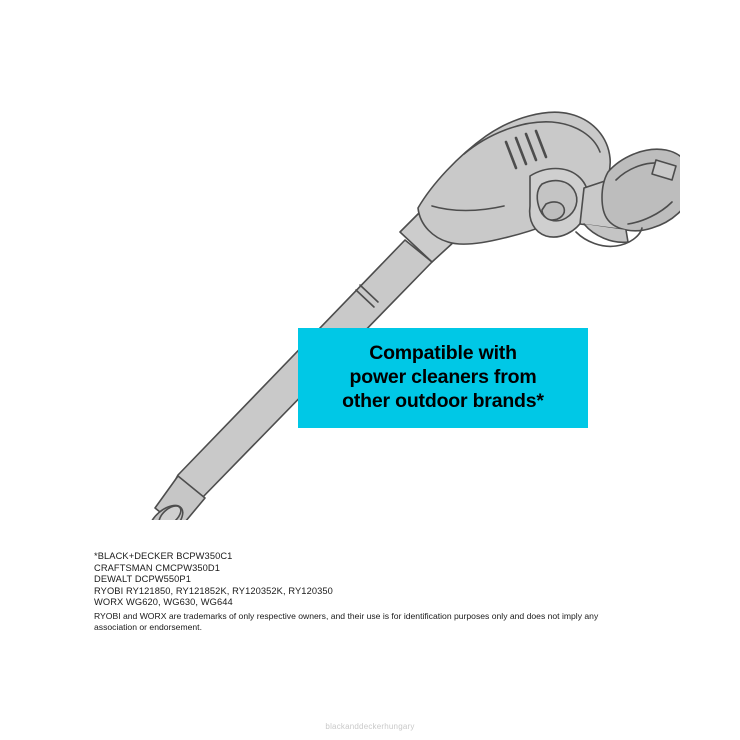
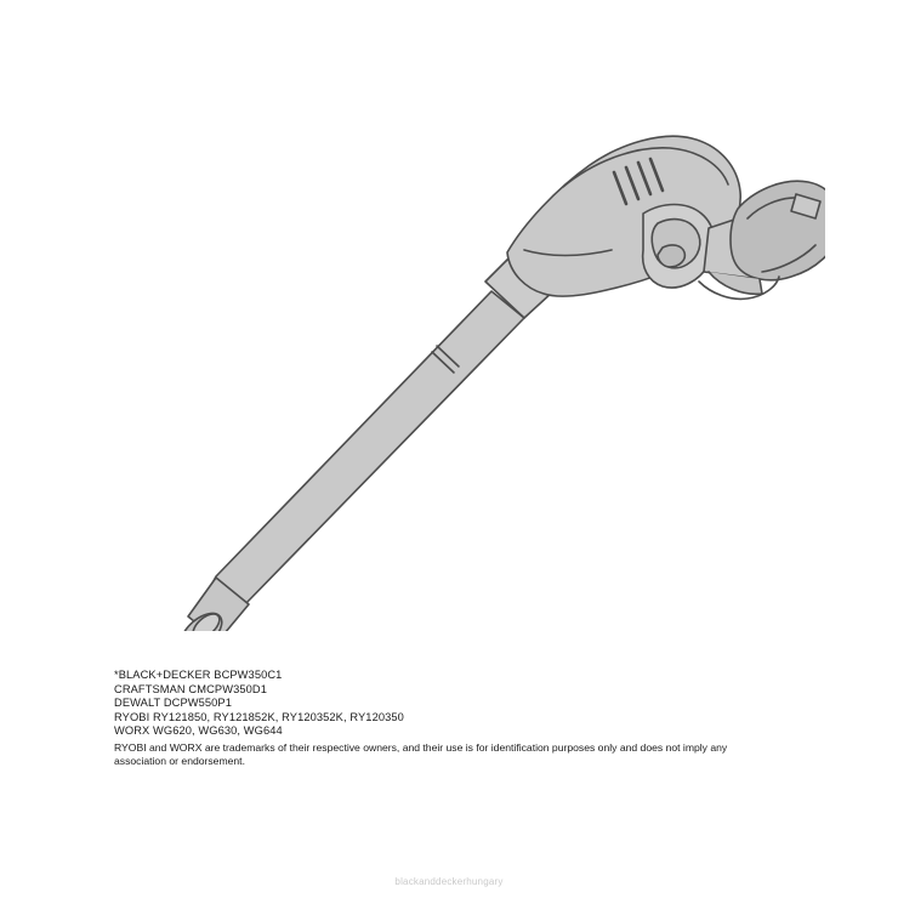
- Compatible with
- power cleaners from
- other outdoor brands*
  *BLACK+DECKER BCPW350C1
  CRAFTSMAN CMCPW350D1
  DEWALT DCPW550P1
  RYOBI RY121850, RY121852K, RY120352K, RY120350
  WORX WG620, WG630, WG644
- RYOBI and WORX are trademarks of only respective owners, and their use is for identification purposes only and does not imply any association or endorsement.
+ RYOBI and WORX are trademarks of their respective owners, and their use is for identification purposes only and does not imply any association or endorsement.
  blackanddeckerhungary
